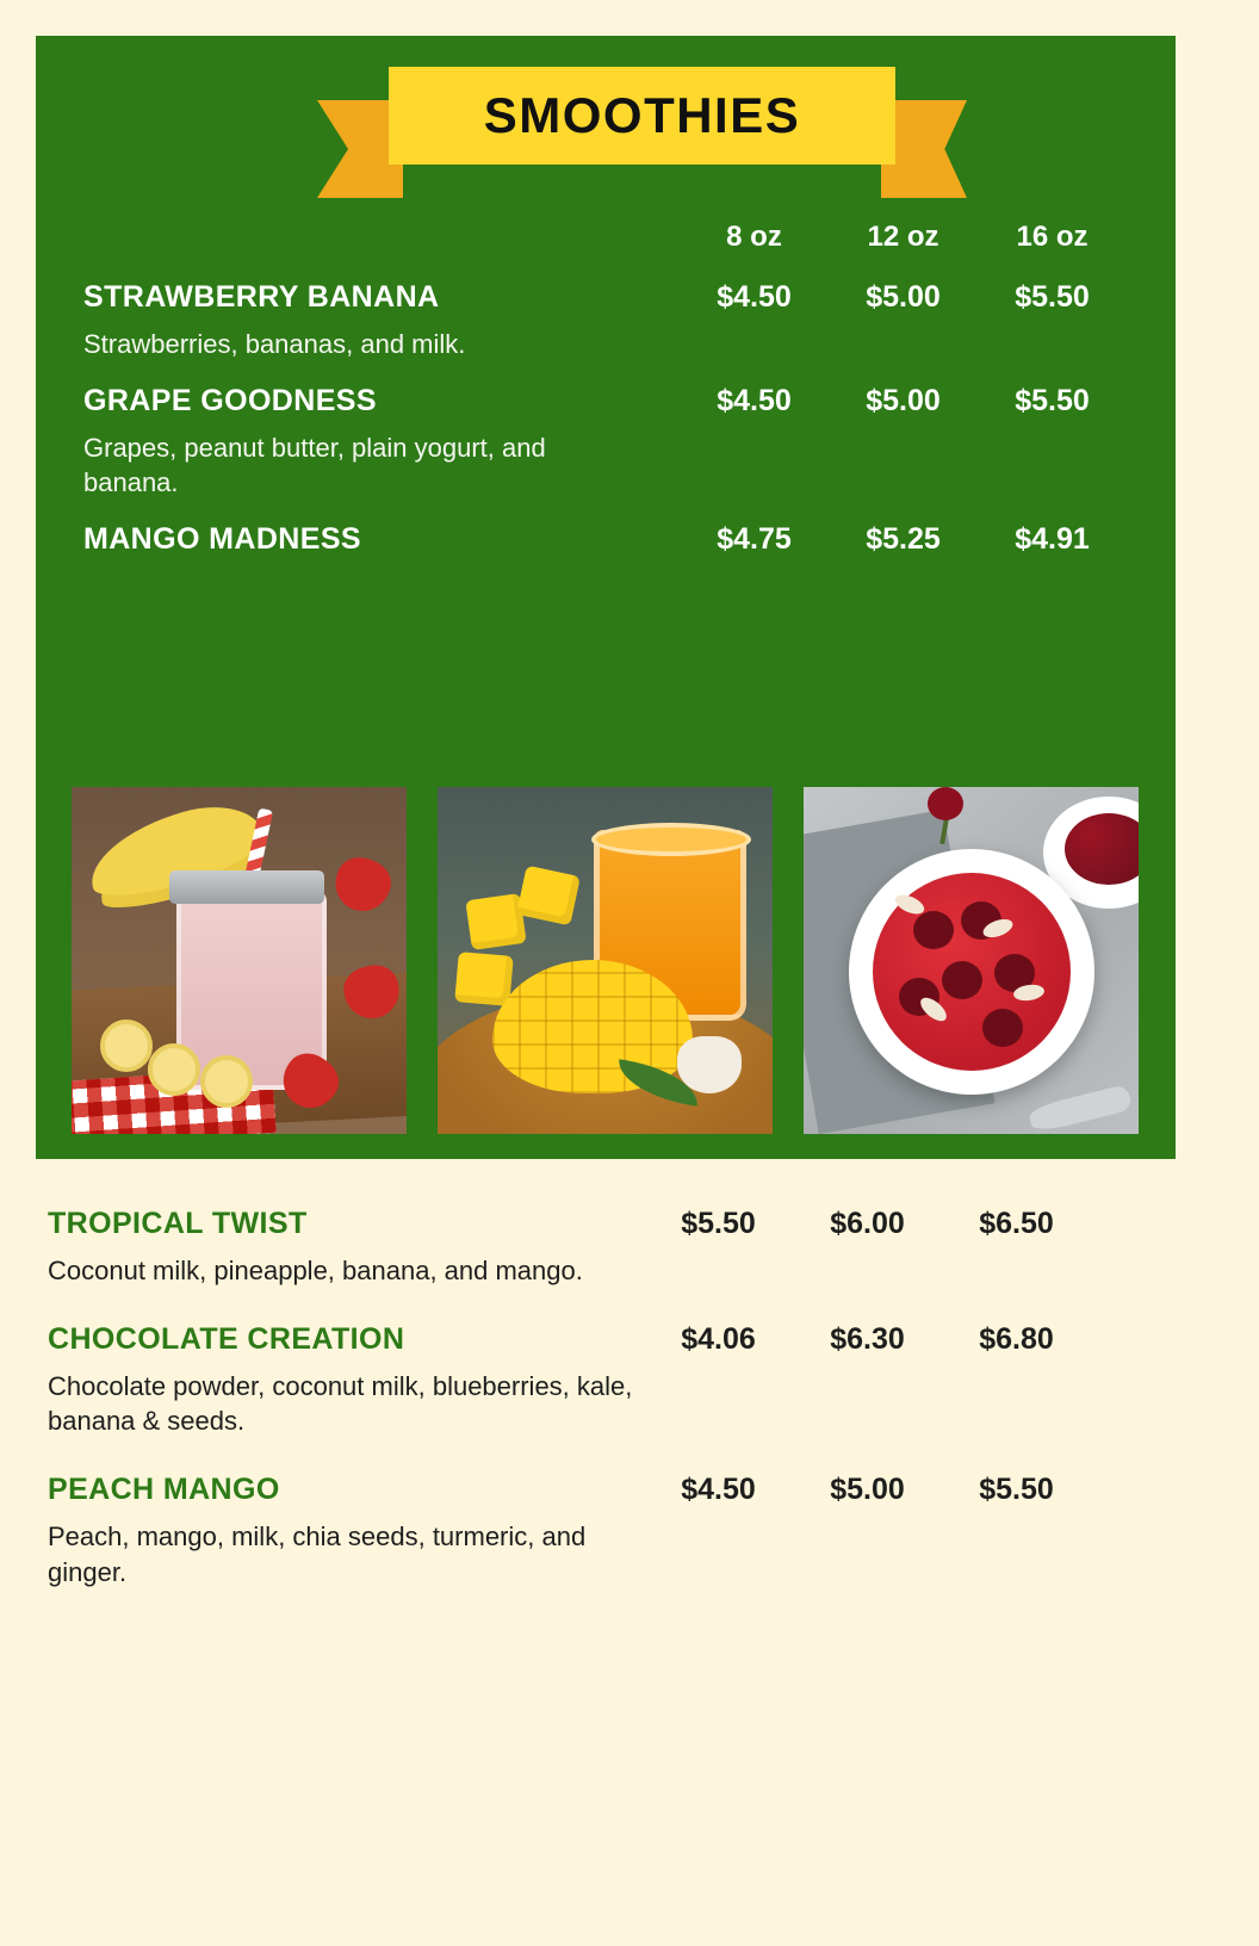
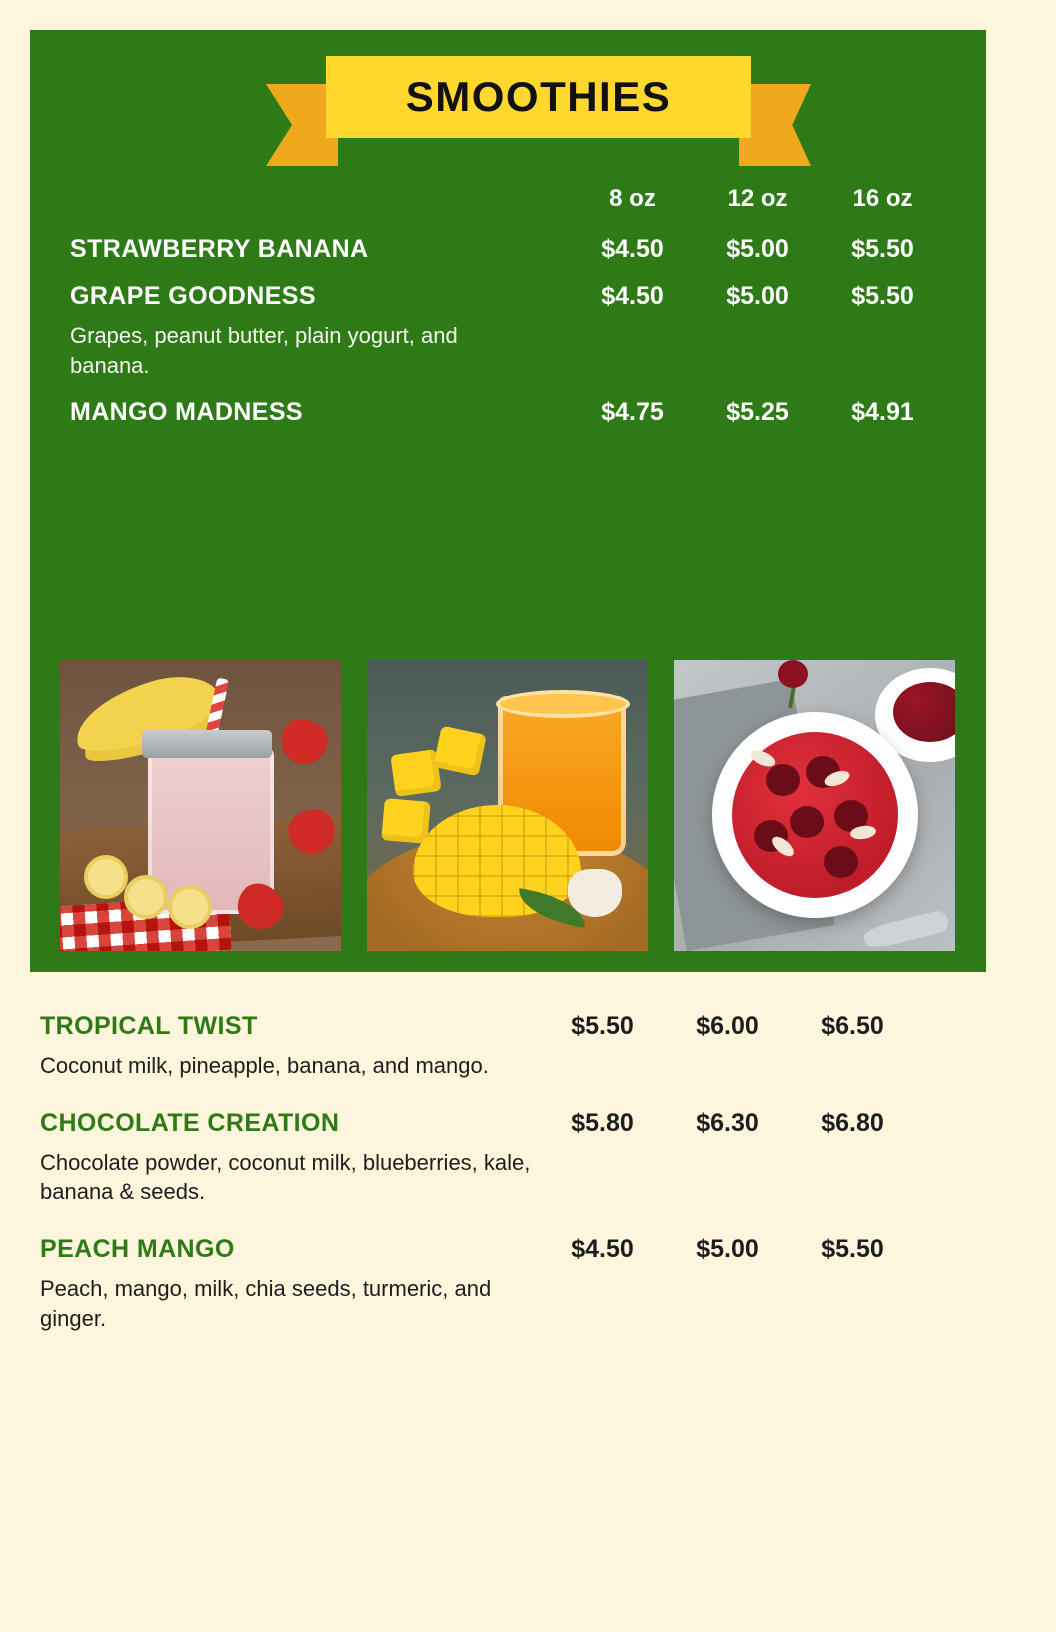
  SMOOTHIES
  8 oz
  12 oz
  16 oz
  STRAWBERRY BANANA
  $4.50
  $5.00
  $5.50
- Strawberries, bananas, and milk.
  GRAPE GOODNESS
  $4.50
  $5.00
  $5.50
  Grapes, peanut butter, plain yogurt, and banana.
  MANGO MADNESS
  $4.75
  $5.25
  $4.91
  TROPICAL TWIST
  $5.50
  $6.00
  $6.50
  Coconut milk, pineapple, banana, and mango.
  CHOCOLATE CREATION
- $4.06
+ $5.80
  $6.30
  $6.80
  Chocolate powder, coconut milk, blueberries, kale, banana & seeds.
  PEACH MANGO
  $4.50
  $5.00
  $5.50
  Peach, mango, milk, chia seeds, turmeric, and ginger.
